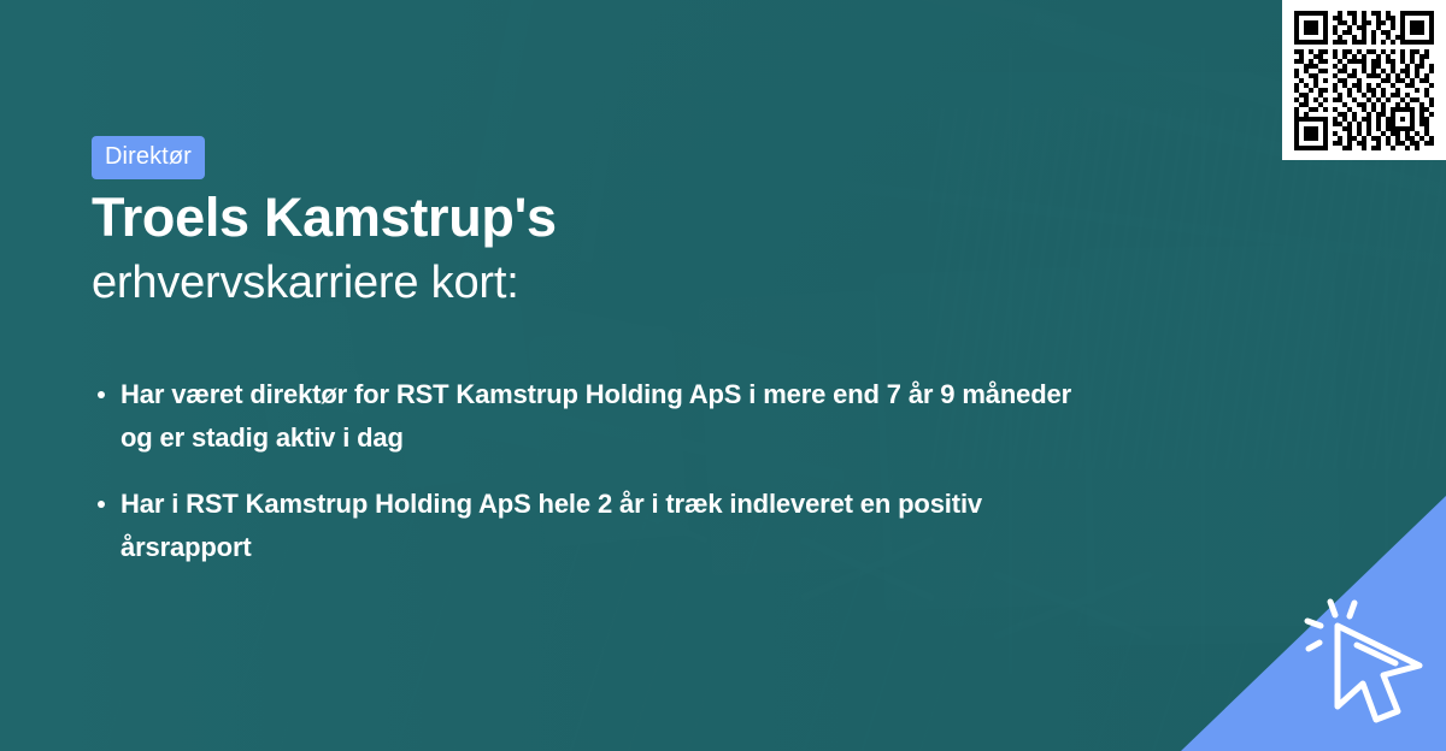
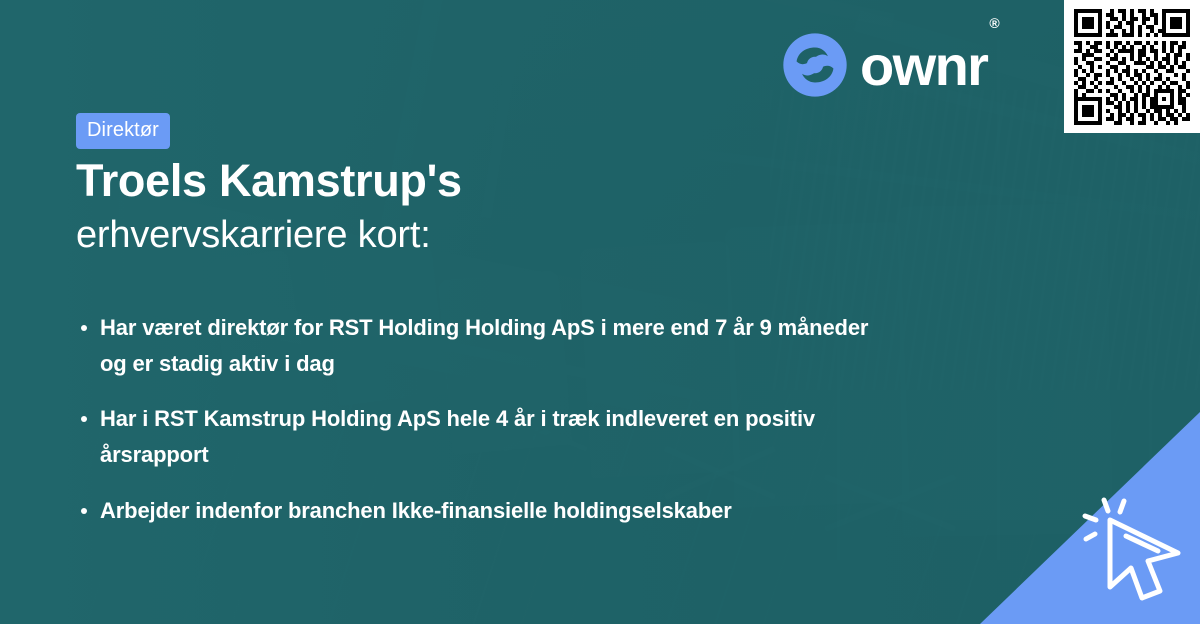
  Direktør
  Troels Kamstrup's
  erhvervskarriere kort:
- Har været direktør for RST Kamstrup Holding ApS i mere end 7 år 9 måneder og er stadig aktiv i dag
+ Har været direktør for RST Holding Holding ApS i mere end 7 år 9 måneder og er stadig aktiv i dag
- Har i RST Kamstrup Holding ApS hele 2 år i træk indleveret en positiv årsrapport
+ Har i RST Kamstrup Holding ApS hele 4 år i træk indleveret en positiv årsrapport
+ Arbejder indenfor branchen Ikke-finansielle holdingselskaber
+ ownr®
